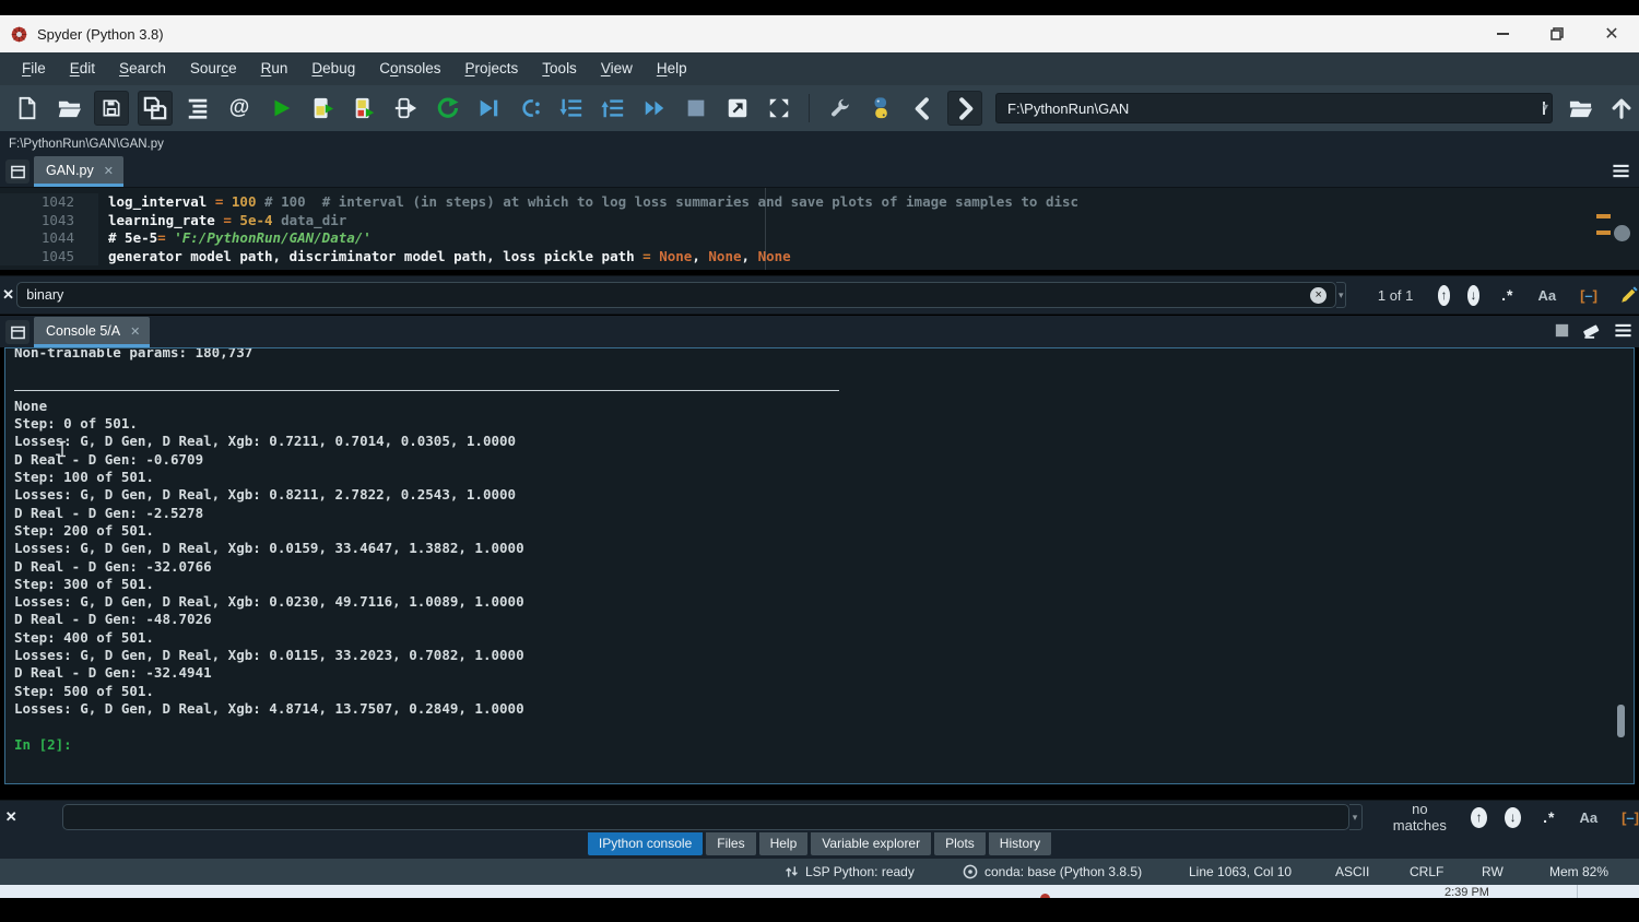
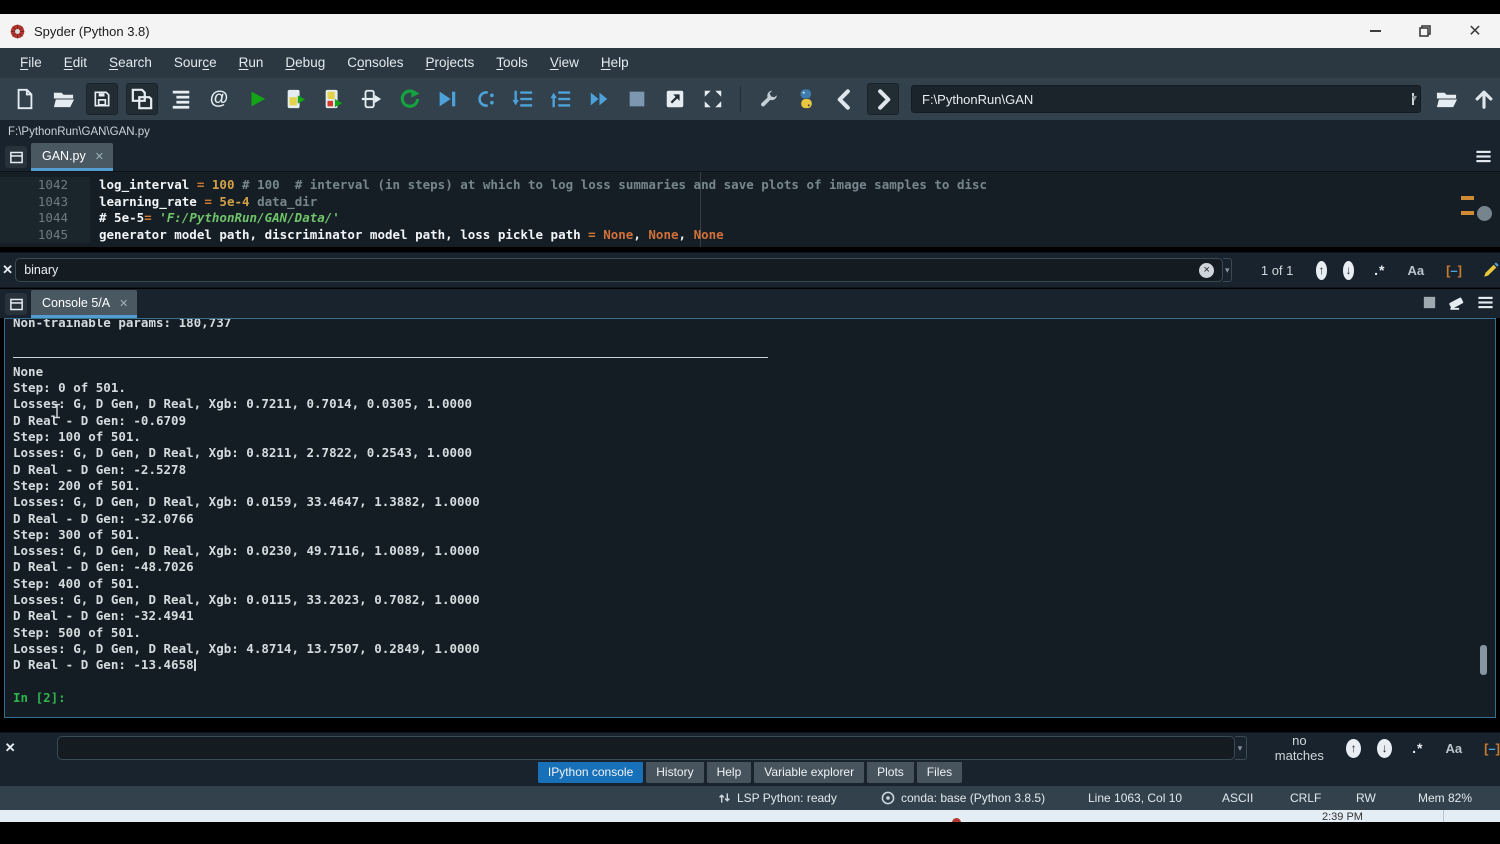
  Spyder (Python 3.8)
  ✕
  File
  Edit
  Search
  Source
  Run
  Debug
  Consoles
  Projects
  Tools
  View
  Help
  @
  F:\PythonRun\GAN
  ▾
  F:\PythonRun\GAN\GAN.py
  GAN.py
  ✕
  1042
  log_interval = 100 # 100 # interval (in steps) at which to log loss summaries and save plots of image samples to disc
  1043
  learning_rate = 5e-4 data_dir
  1044
  # 5e-5= 'F:/PythonRun/GAN/Data/'
  1045
  generator model path, discriminator model path, loss pickle path = None, None, None
  ✕
  binary
  ×
  ▾
  1 of 1
  ↑
  ↓
  .*
  Aa
  [–]
  Console 5/A
  ✕
  Non-trainable params: 180,737
  None
  Step: 0 of 501.
  Losse: G, D Gen, D Real, Xgb: 0.7211, 0.7014, 0.0305, 1.0000
  D Real - D Gen: -0.6709
  Step: 100 of 501.
  Losses: G, D Gen, D Real, Xgb: 0.8211, 2.7822, 0.2543, 1.0000
  D Real - D Gen: -2.5278
  Step: 200 of 501.
  Losses: G, D Gen, D Real, Xgb: 0.0159, 33.4647, 1.3882, 1.0000
  D Real - D Gen: -32.0766
  Step: 300 of 501.
  Losses: G, D Gen, D Real, Xgb: 0.0230, 49.7116, 1.0089, 1.0000
  D Real - D Gen: -48.7026
  Step: 400 of 501.
  Losses: G, D Gen, D Real, Xgb: 0.0115, 33.2023, 0.7082, 1.0000
  D Real - D Gen: -32.4941
  Step: 500 of 501.
  Losses: G, D Gen, D Real, Xgb: 4.8714, 13.7507, 0.2849, 1.0000
+ D Real - D Gen: -13.4658
  In [2]:
  ✕
  ▾
  no matches
  ↑
  ↓
  .*
  Aa
  [–]
  IPython console
- Files
+ History
  Help
  Variable explorer
  Plots
- History
+ Files
  LSP Python: ready
  conda: base (Python 3.8.5)
  Line 1063, Col 10
  ASCII
  CRLF
  RW
  Mem 82%
  2:39 PM
